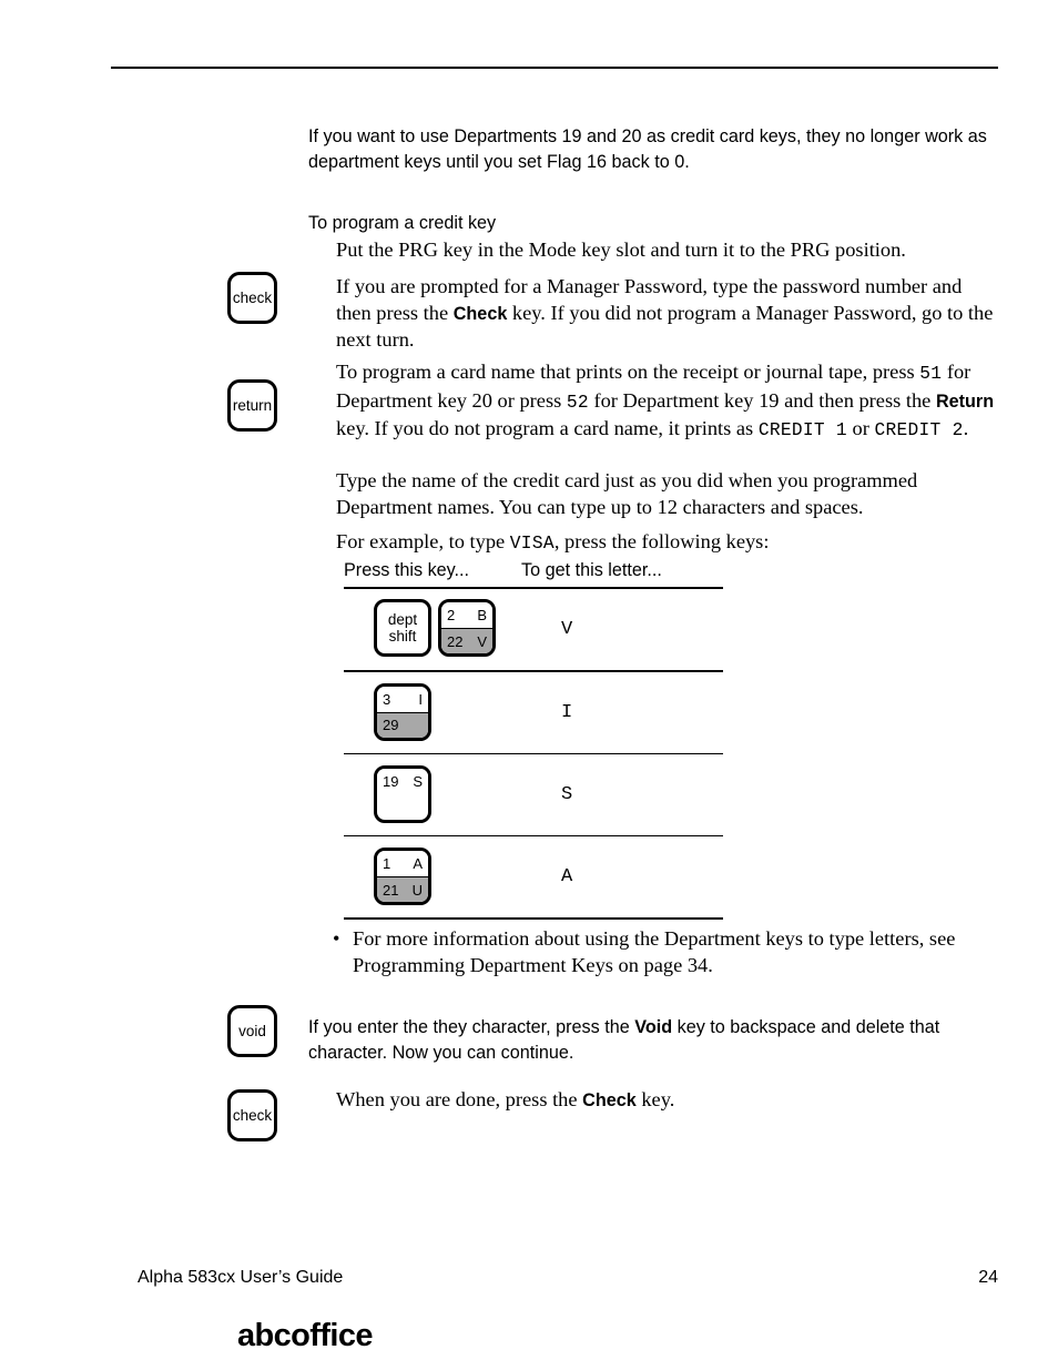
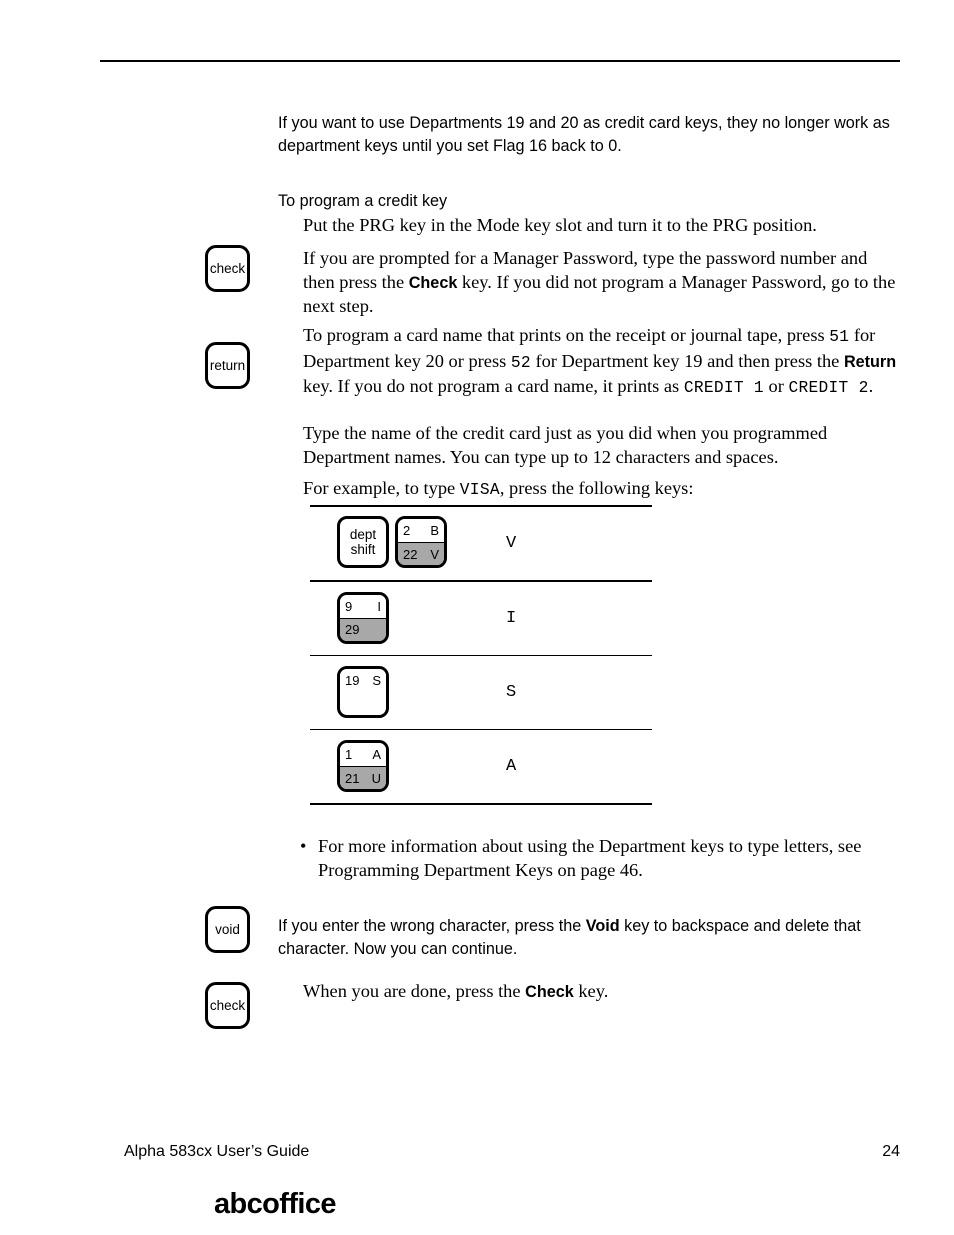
  If you want to use Departments 19 and 20 as credit card keys, they no longer work as department keys until you set Flag 16 back to 0.
  To program a credit key
  Put the PRG key in the Mode key slot and turn it to the PRG position.
  check
- If you are prompted for a Manager Password, type the password number and then press the Check key. If you did not program a Manager Password, go to the next turn.
+ If you are prompted for a Manager Password, type the password number and then press the Check key. If you did not program a Manager Password, go to the next step.
  return
  To program a card name that prints on the receipt or journal tape, press 51 for Department key 20 or press 52 for Department key 19 and then press the Return key. If you do not program a card name, it prints as CREDIT 1 or CREDIT 2.
  Type the name of the credit card just as you did when you programmed Department names. You can type up to 12 characters and spaces.
  For example, to type VISA, press the following keys:
- Press this key...
- To get this letter...
  dept
  shift
  2
  B
  22
  V
  V
- 3
+ 9
  I
  29
  I
  19
  S
  S
  1
  A
  21
  U
  A
  •
- For more information about using the Department keys to type letters, see Programming Department Keys on page 34.
+ For more information about using the Department keys to type letters, see Programming Department Keys on page 46.
  void
- If you enter the they character, press the Void key to backspace and delete that character. Now you can continue.
+ If you enter the wrong character, press the Void key to backspace and delete that character. Now you can continue.
  check
  When you are done, press the Check key.
  Alpha 583cx User’s Guide
  24
  abcoffice
